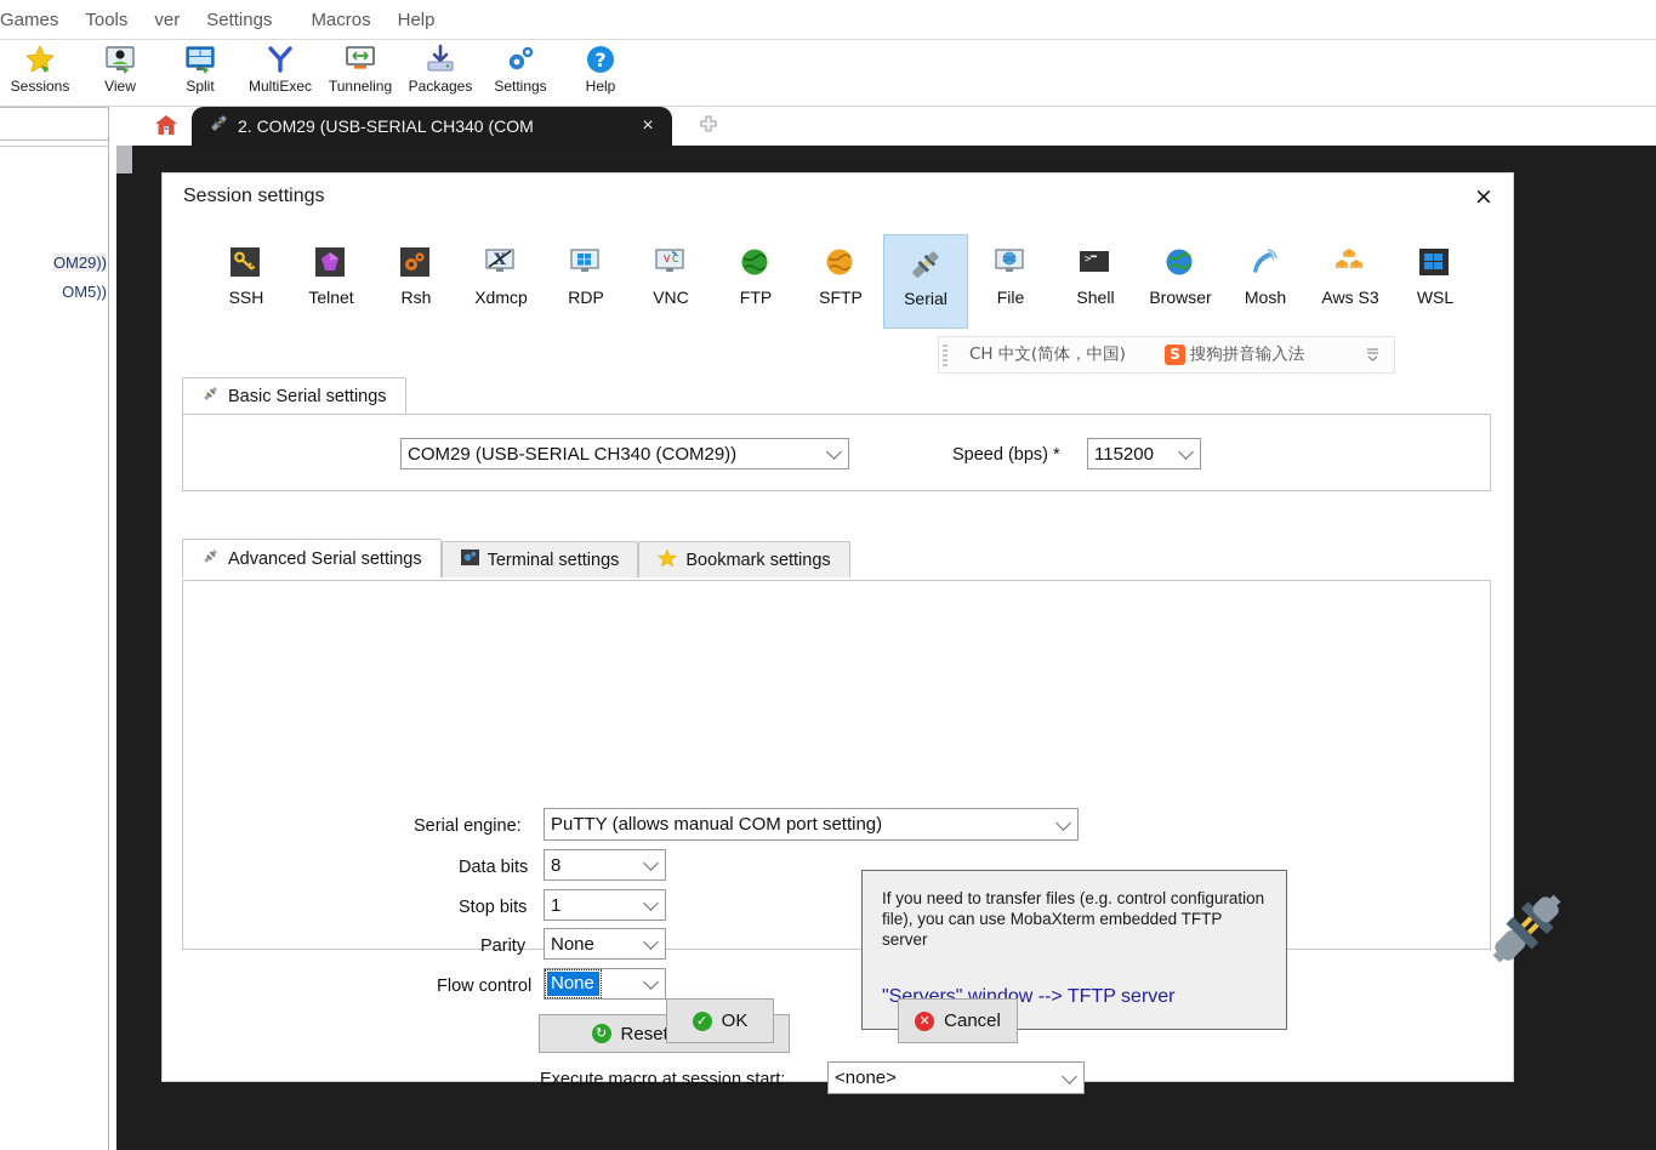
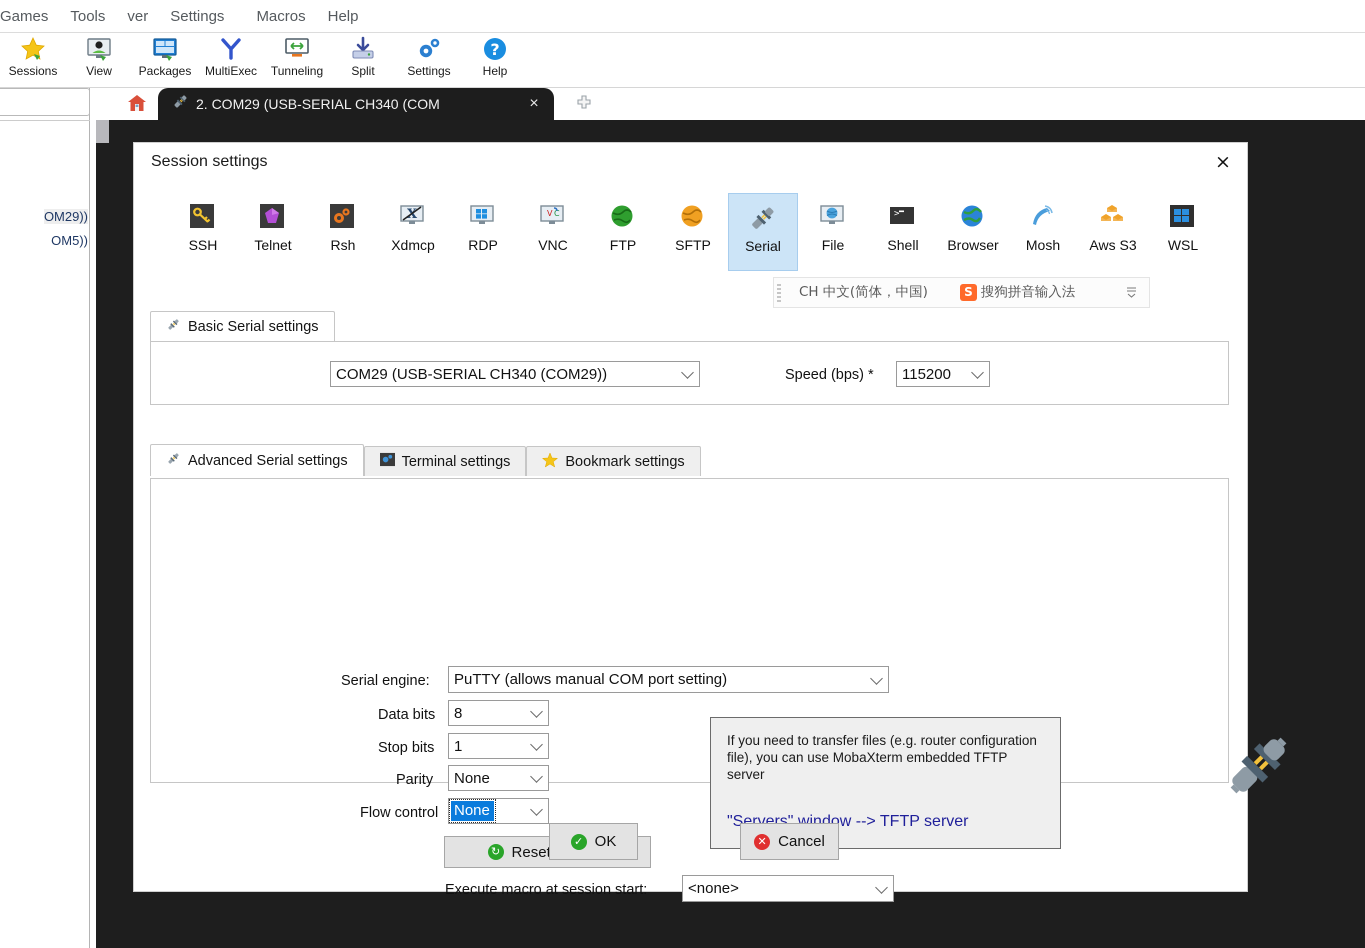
  Games
  Tools
  ver
  Settings
  Macros
  Help
  Sessions
  View
- Split
+ Packages
  MultiExec
  Tunneling
- Packages
+ Split
  Settings
  ?
  Help
  OM29))
  OM5))
  2. COM29 (USB-SERIAL CH340 (COM
  ×
  Session settings
  ×
  SSH
  Telnet
  Rsh
  X
  Xdmcp
  RDP
  V
  C
  VNC
  FTP
  SFTP
  Serial
  File
  >
  Shell
  Browser
  Mosh
  Aws S3
  WSL
  CH 中文(简体，中国)
  S
  搜狗拼音输入法
  Basic Serial settings
  COM29 (USB-SERIAL CH340 (COM29))
  Speed (bps) *
  115200
  Advanced Serial settings
  Terminal settings
  Bookmark settings
  Serial engine:
  PuTTY (allows manual COM port setting)
  Data bits
  8
  Stop bits
  1
  Parity
  None
  Flow control
  None
  ↻
  Execute macro at session start:
  <none>
- If you need to transfer files (e.g. control configuration file), you can use MobaXterm embedded TFTP server
+ If you need to transfer files (e.g. router configuration file), you can use MobaXterm embedded TFTP server
  "Servers" window --> TFTP server
  ✓
  OK
  ✕
  Cancel
